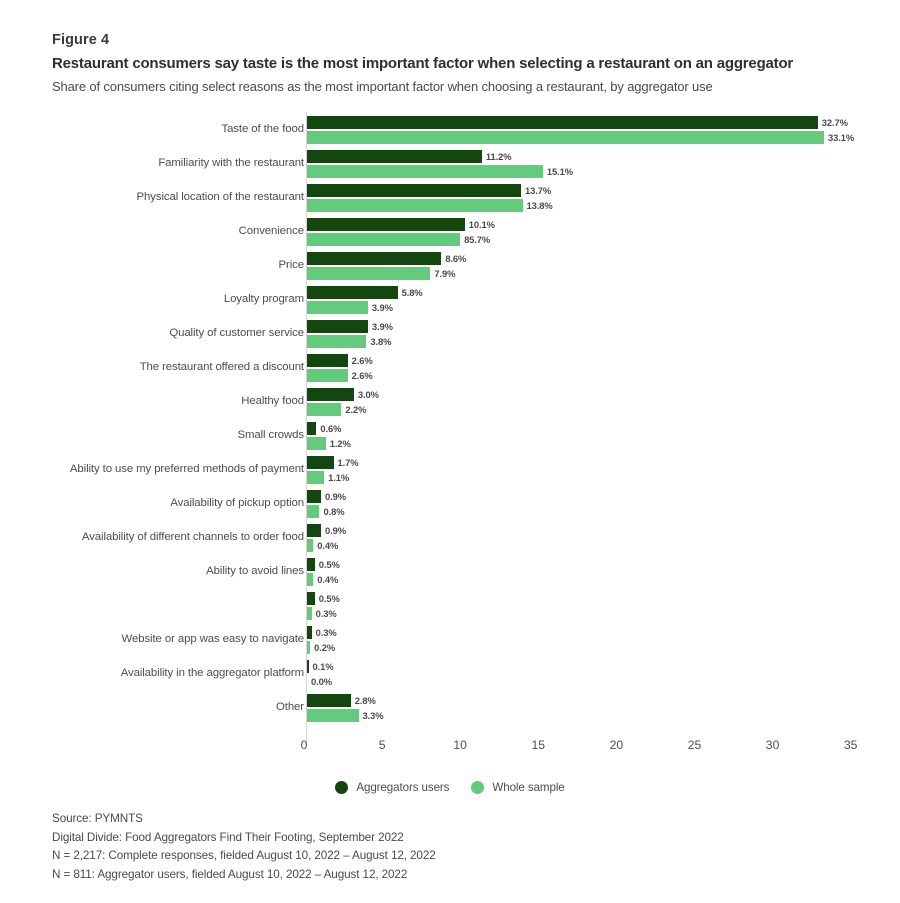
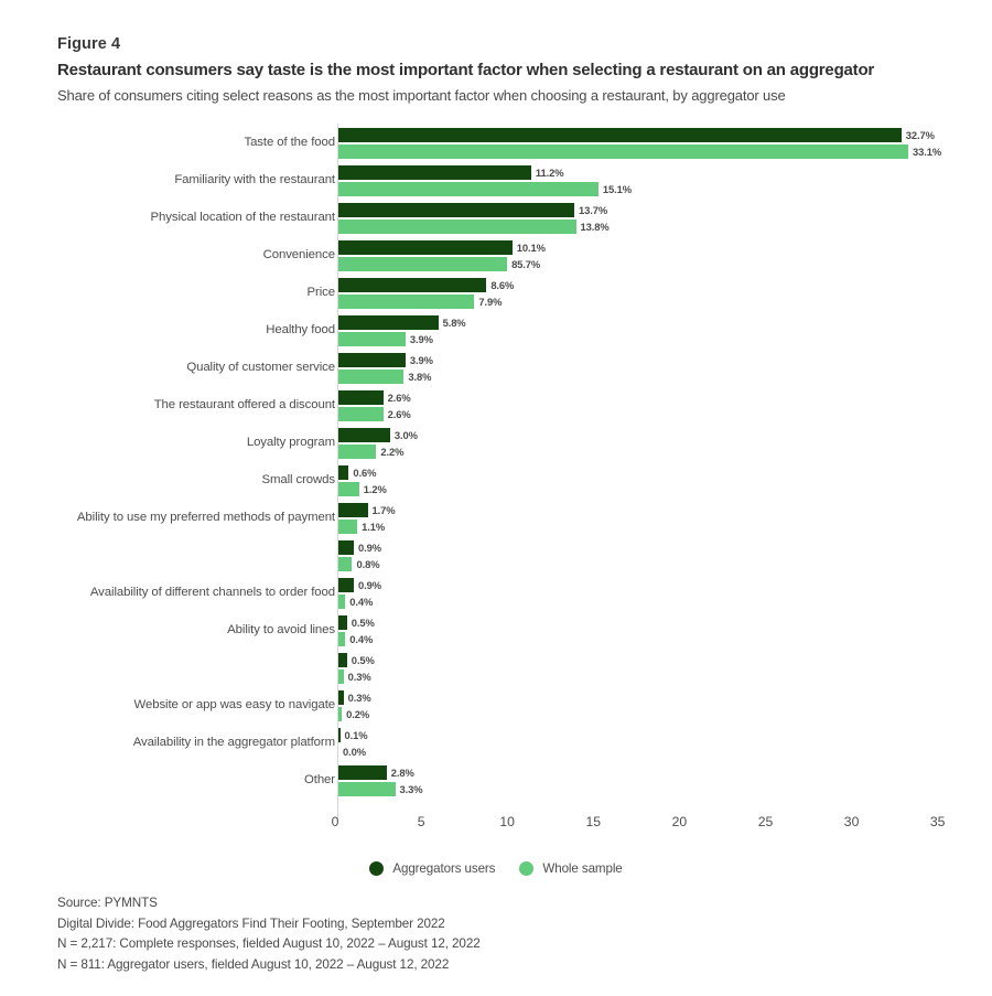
  Figure 4
  Restaurant consumers say taste is the most important factor when selecting a restaurant on an aggregator
  Share of consumers citing select reasons as the most important factor when choosing a restaurant, by aggregator use
  Taste of the food
  32.7%
  33.1%
  Familiarity with the restaurant
  11.2%
  15.1%
  Physical location of the restaurant
  13.7%
  13.8%
  Convenience
  10.1%
  85.7%
  Price
  8.6%
  7.9%
- Loyalty program
+ Healthy food
  5.8%
  3.9%
  Quality of customer service
  3.9%
  3.8%
  The restaurant offered a discount
  2.6%
  2.6%
- Healthy food
+ Loyalty program
  3.0%
  2.2%
  Small crowds
  0.6%
  1.2%
  Ability to use my preferred methods of payment
  1.7%
  1.1%
- Availability of pickup option
  0.9%
  0.8%
  Availability of different channels to order food
  0.9%
  0.4%
  Ability to avoid lines
  0.5%
  0.4%
  0.5%
  0.3%
  Website or app was easy to navigate
  0.3%
  0.2%
  Availability in the aggregator platform
  0.1%
  0.0%
  Other
  2.8%
  3.3%
  0
  5
  10
  15
  20
  25
  30
  35
  Aggregators users
  Whole sample
  Source: PYMNTS
  Digital Divide: Food Aggregators Find Their Footing, September 2022
  N = 2,217: Complete responses, fielded August 10, 2022 – August 12, 2022
  N = 811: Aggregator users, fielded August 10, 2022 – August 12, 2022
